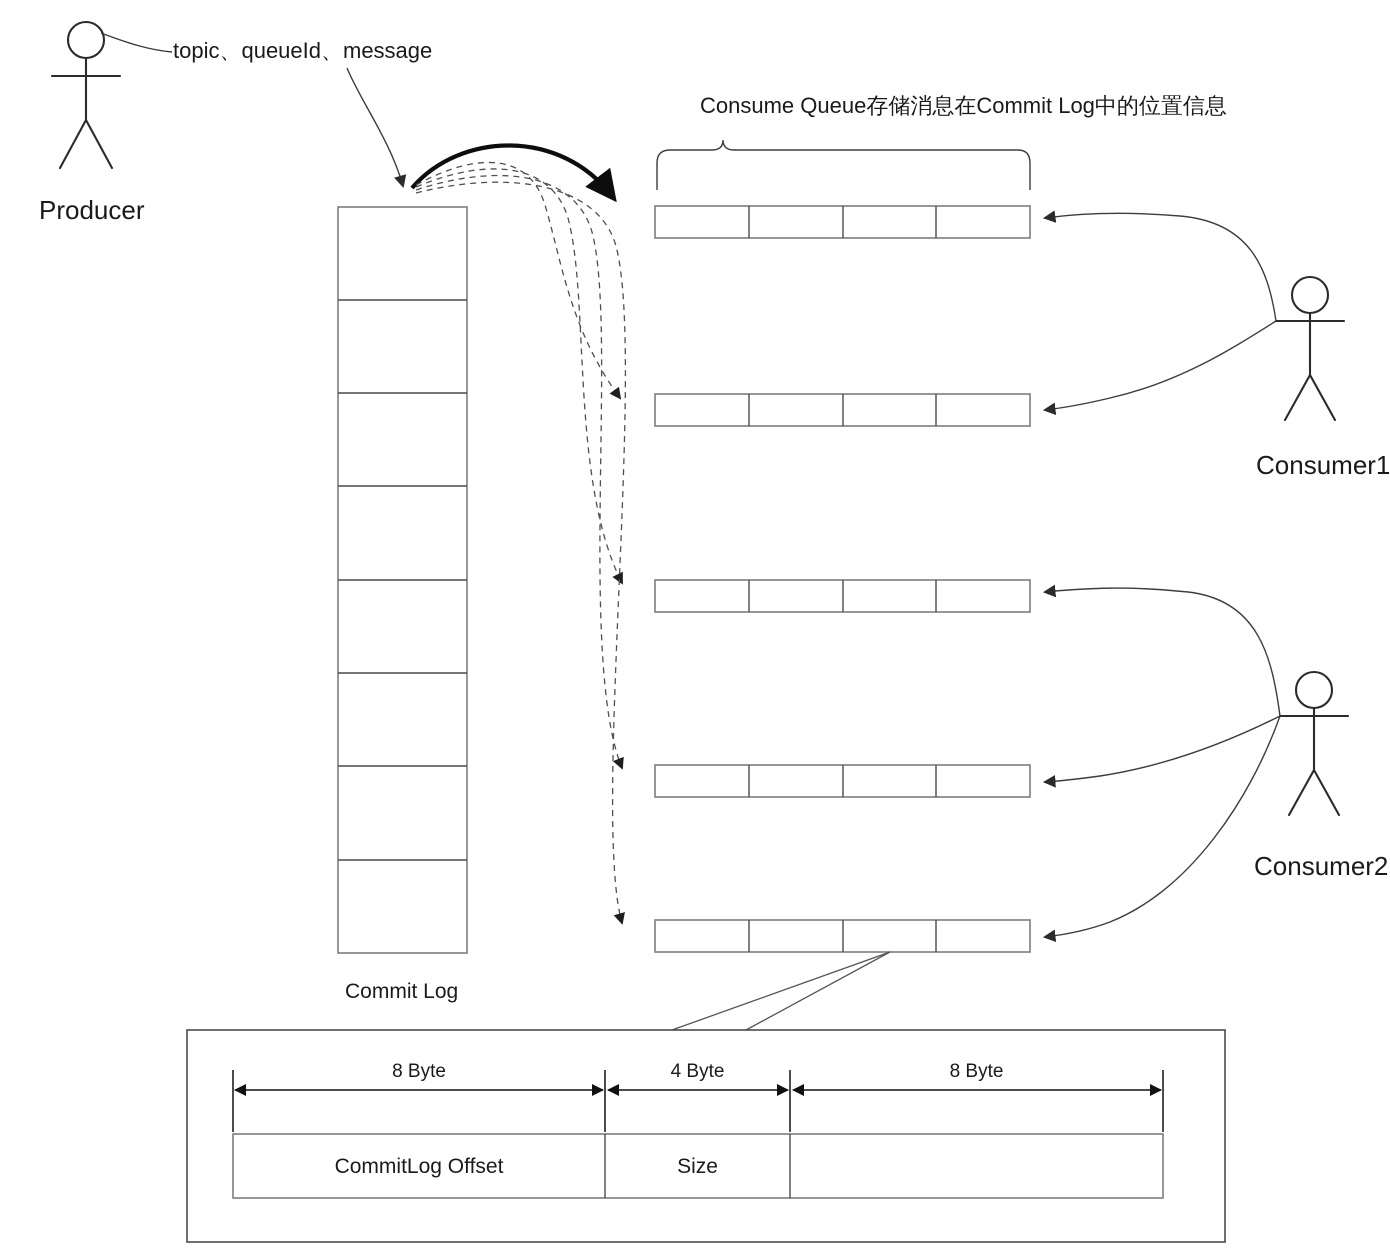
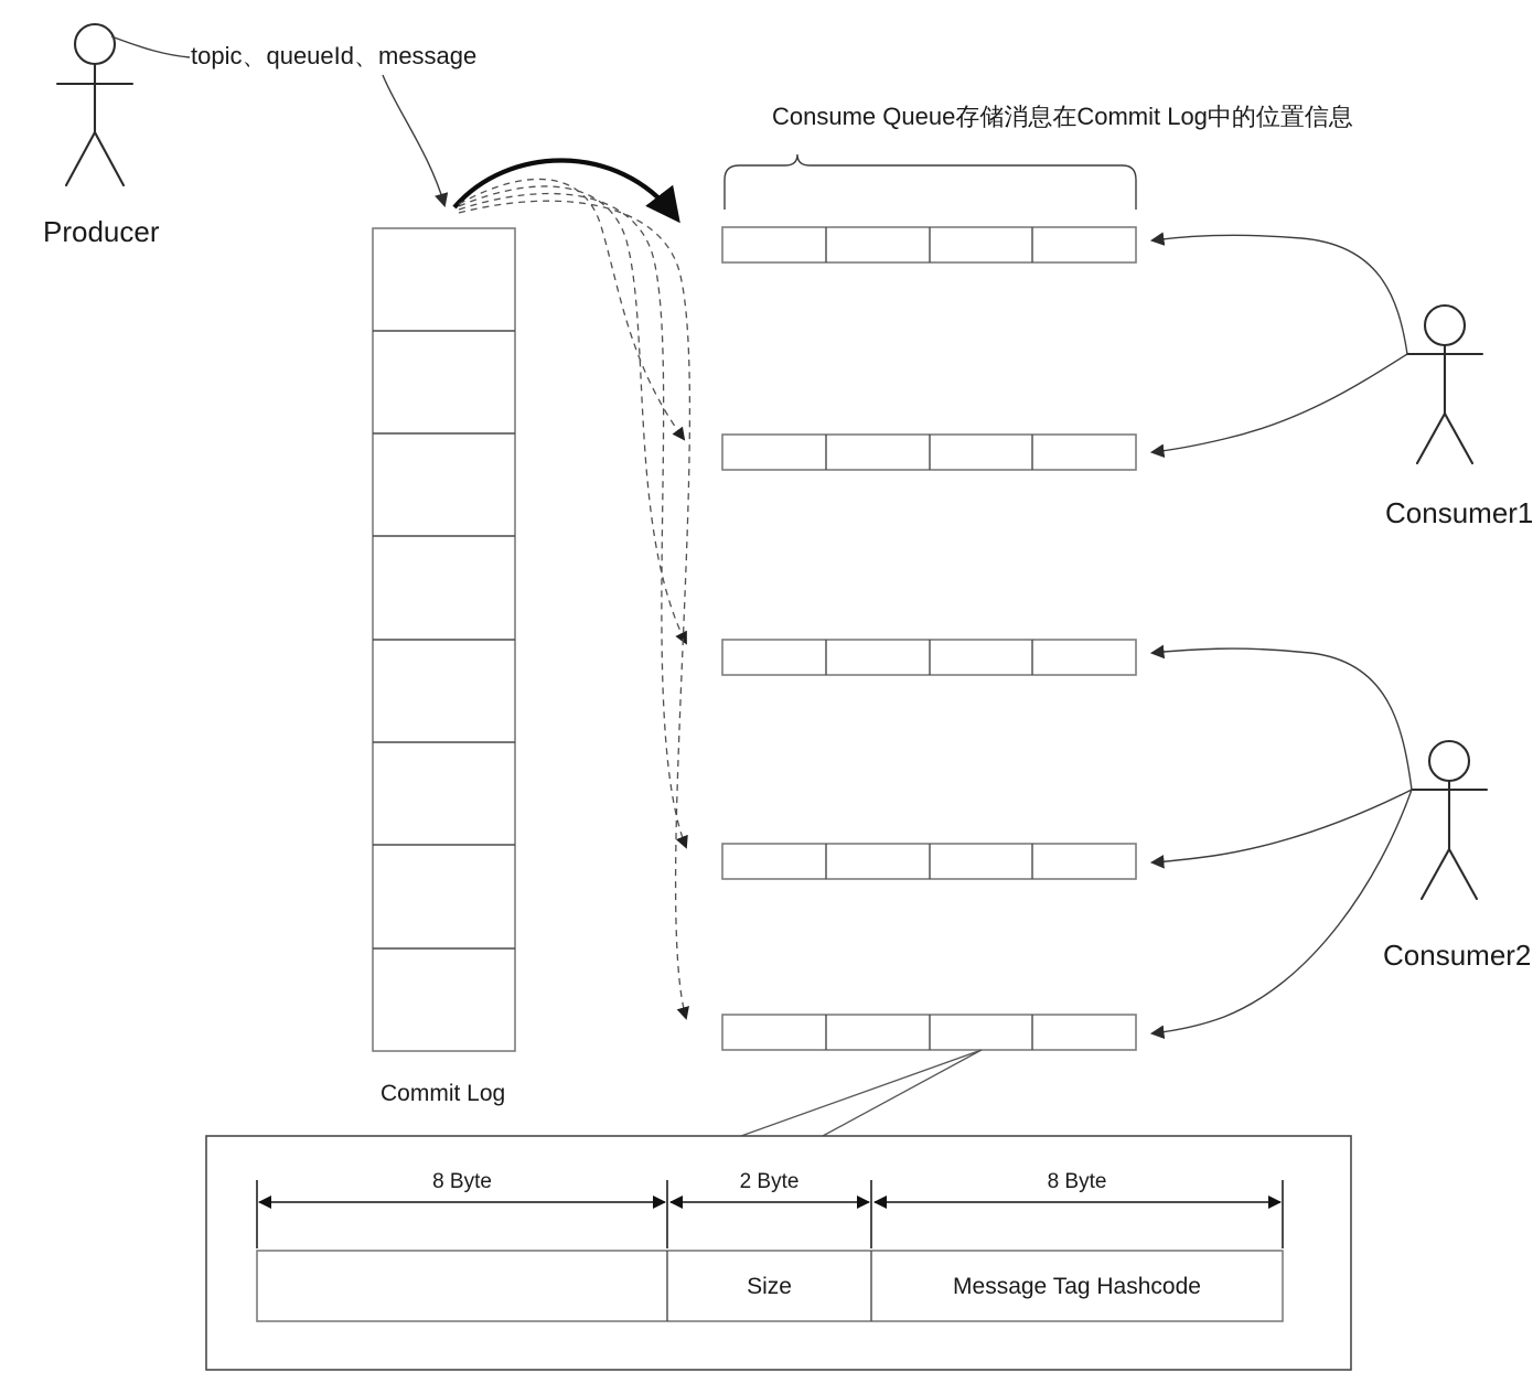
  topic、queueId、message
  Producer
  Consume Queue存储消息在Commit Log中的位置信息
  Commit Log
  Consumer1
  Consumer2
  8 Byte
- 4 Byte
+ 2 Byte
  8 Byte
- CommitLog Offset
  Size
+ Message Tag Hashcode
